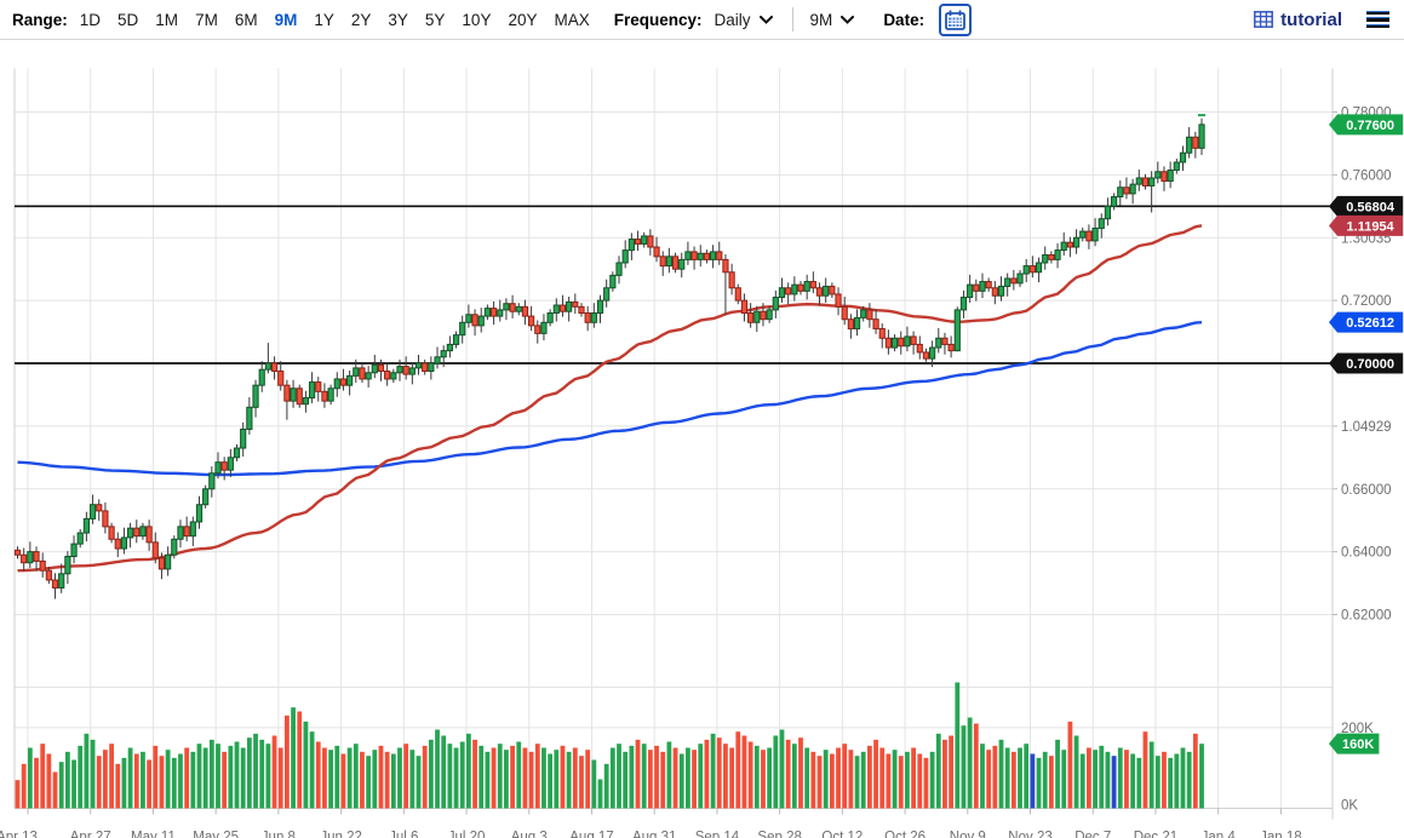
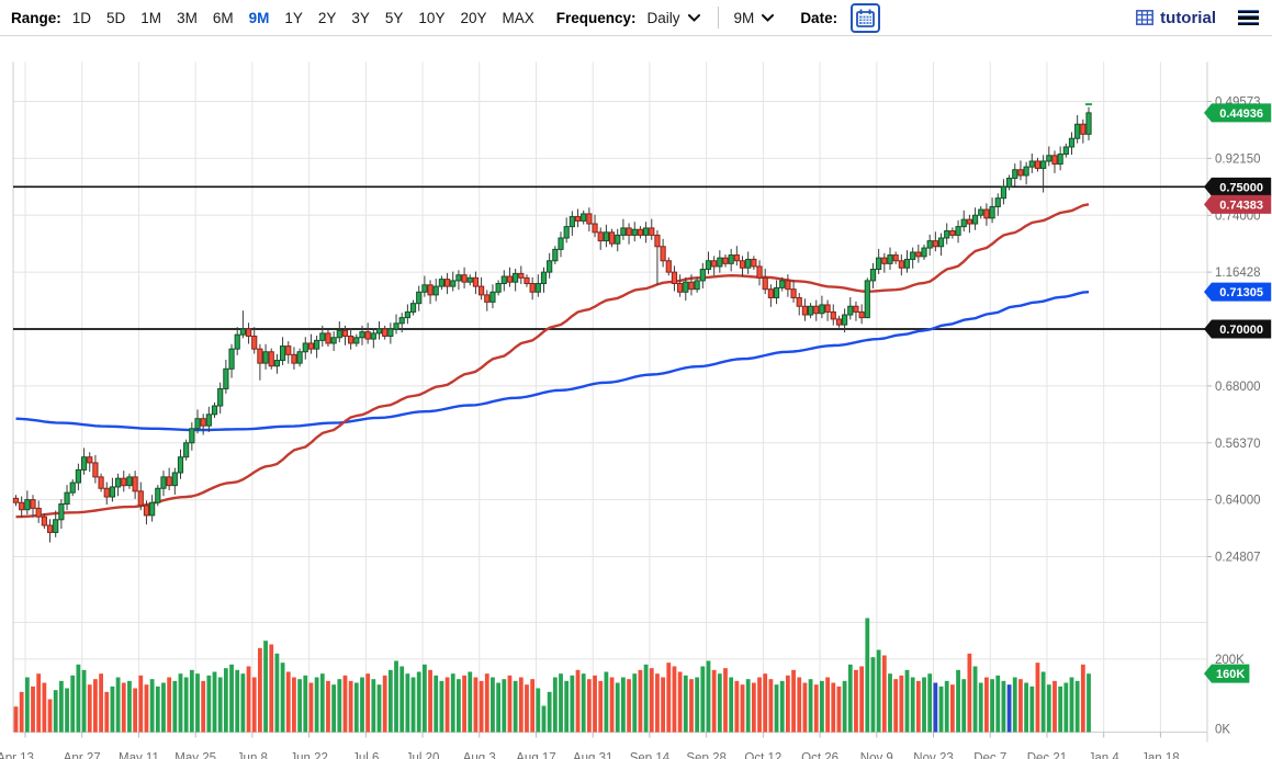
  Range:
  1D
  5D
  1M
- 7M
+ 3M
  6M
  9M
  1Y
  2Y
  3Y
  5Y
  10Y
  20Y
  MAX
  Frequency:
  Daily
  9M
  Date:
  tutorial
- 0.78000
+ 0.49573
- 0.76000
+ 0.92150
- 1.30035
+ 0.74000
- 0.72000
+ 1.16428
- 1.04929
+ 0.68000
- 0.66000
+ 0.56370
  0.64000
- 0.62000
+ 0.24807
  200K
  0K
- 0.77600
+ 0.44936
- 0.56804
+ 0.75000
- 1.11954
+ 0.74383
- 0.52612
+ 0.71305
  0.70000
  160K
